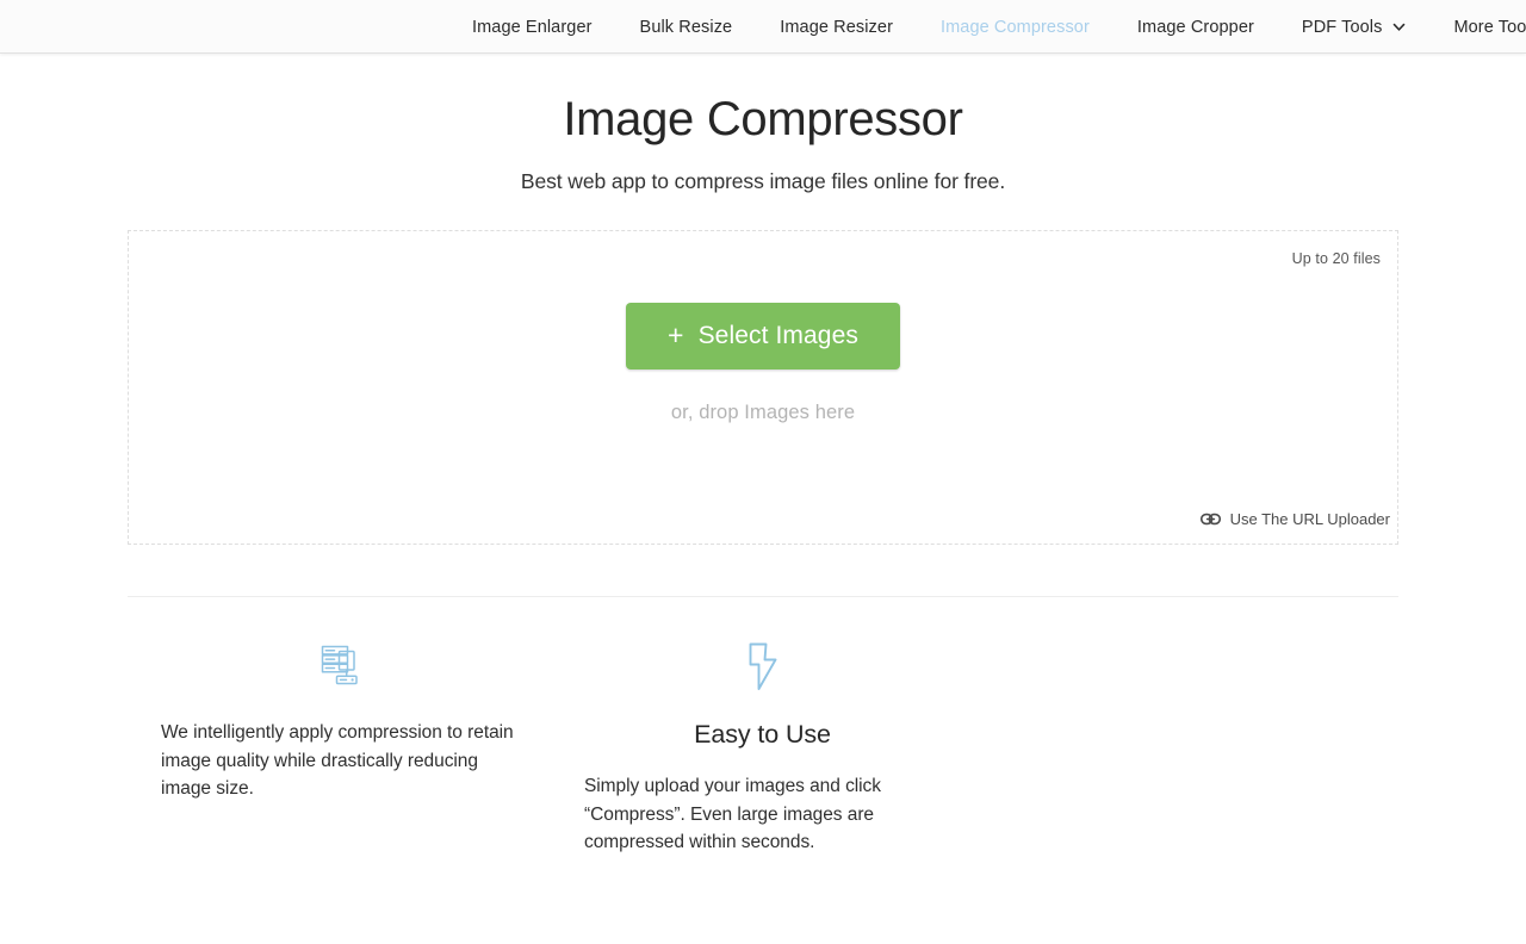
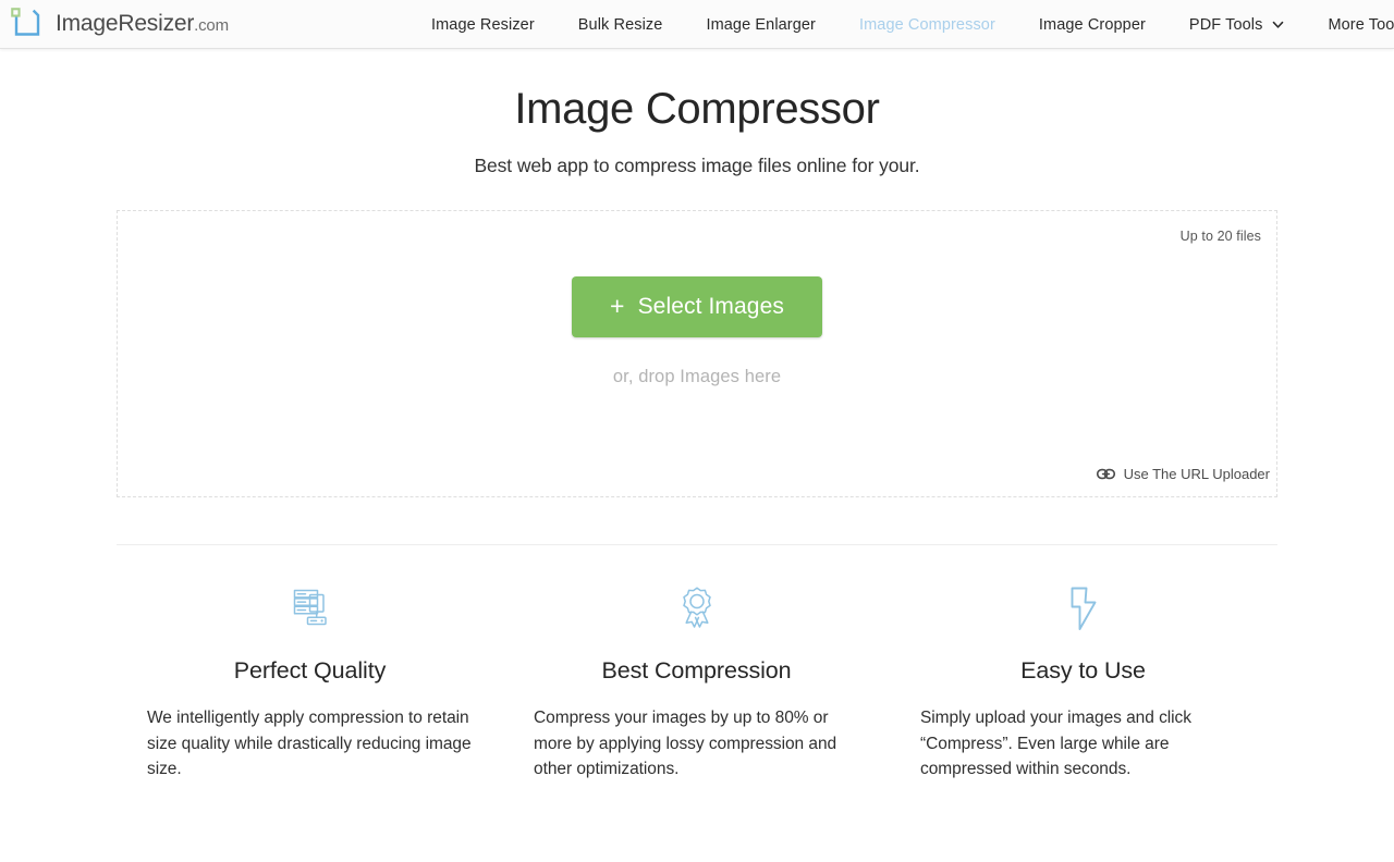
+ ImageResizer.com
- Image Enlarger
+ Image Resizer
  Bulk Resize
- Image Resizer
+ Image Enlarger
  Image Compressor
  Image Cropper
  PDF Tools
  More Too
  Image Compressor
- Best web app to compress image files online for free.
+ Best web app to compress image files online for your.
  Up to 20 files
  +
  Select Images
  or, drop Images here
  Use The URL Uploader
+ Perfect Quality
- We intelligently apply compression to retain image quality while drastically reducing image size.
+ We intelligently apply compression to retain size quality while drastically reducing image size.
+ Best Compression
+ Compress your images by up to 80% or more by applying lossy compression and other optimizations.
  Easy to Use
- Simply upload your images and click “Compress”. Even large images are compressed within seconds.
+ Simply upload your images and click “Compress”. Even large while are compressed within seconds.
